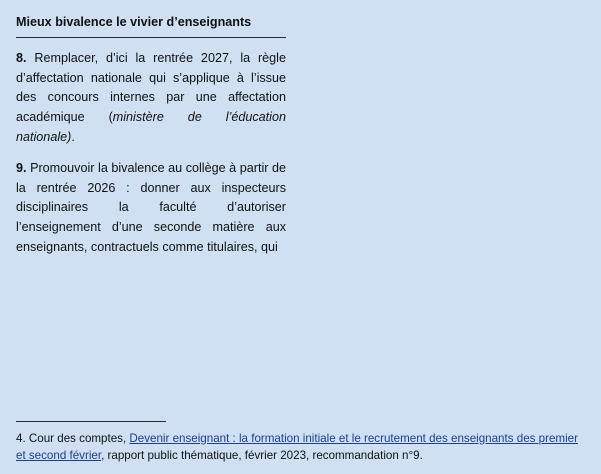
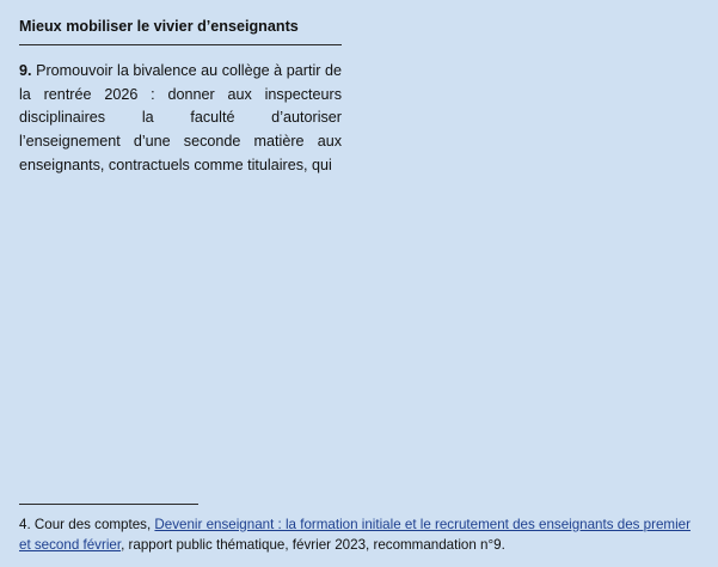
- Mieux bivalence le vivier d’enseignants
+ Mieux mobiliser le vivier d’enseignants
- 8. Remplacer, d’ici la rentrée 2027, la règle d’affectation nationale qui s’applique à l’issue des concours internes par une affectation académique (ministère de l’éducation nationale).
  9. Promouvoir la bivalence au collège à partir de la rentrée 2026 : donner aux inspecteurs disciplinaires la faculté d’autoriser l’enseignement d’une seconde matière aux enseignants, contractuels comme titulaires, qui
  4. Cour des comptes, Devenir enseignant : la formation initiale et le recrutement des enseignants des premier et second février, rapport public thématique, février 2023, recommandation n°9.
